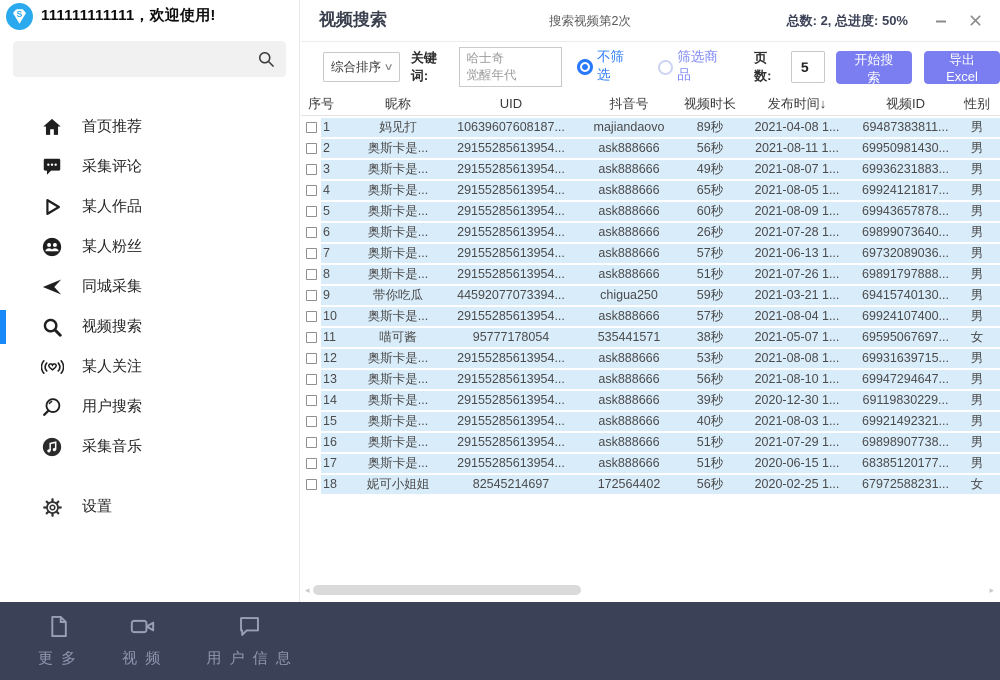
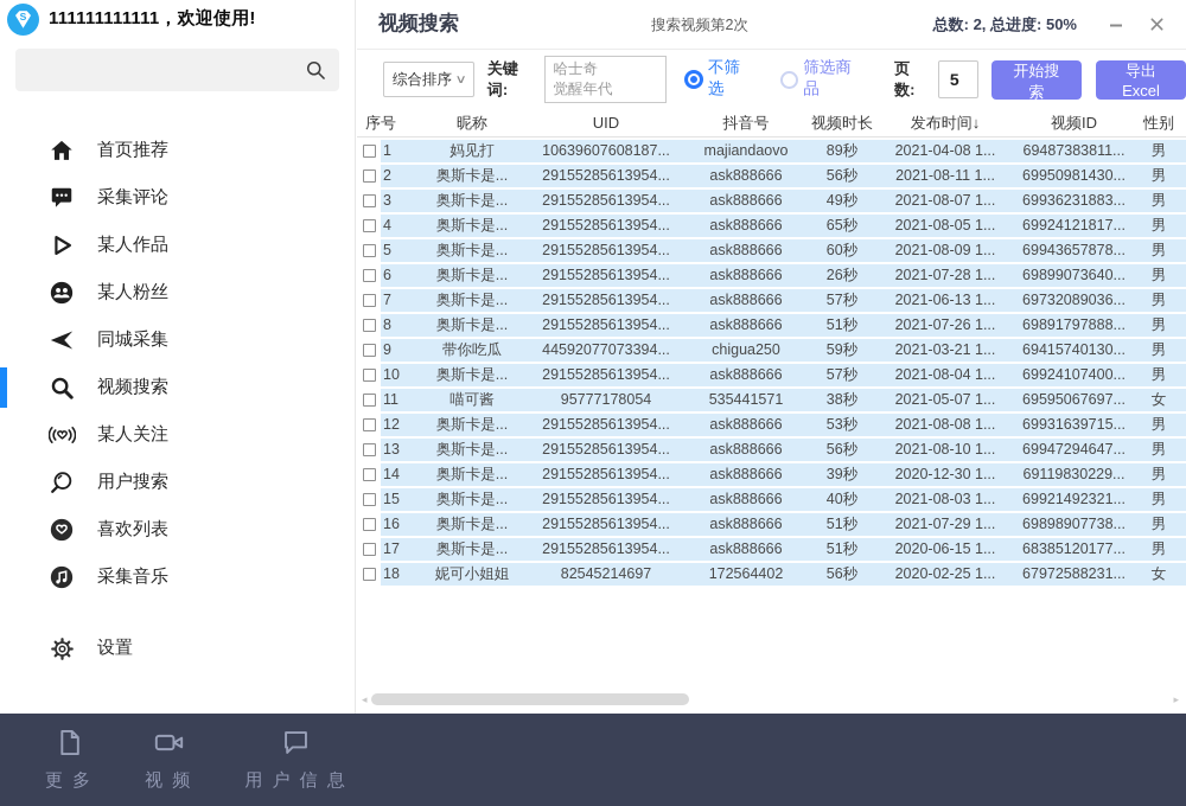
  S
  111111111111，欢迎使用!
  首页推荐
  采集评论
  某人作品
  某人粉丝
  同城采集
  视频搜索
  某人关注
  用户搜索
+ 喜欢列表
  采集音乐
  设置
  视频搜索
  搜索视频第2次
  总数: 2, 总进度: 50%
  综合排序
  ∨
  关键词:
  哈士奇
  觉醒年代
  不筛选
  筛选商品
  页数:
  5
  开始搜索
  导出Excel
  序号
  昵称
  UID
  抖音号
  视频时长
  发布时间↓
  视频ID
  性别
  1
  妈见打
  10639607608187...
  majiandaovo
  89秒
  2021-04-08 1...
  69487383811...
  男
  2
  奥斯卡是...
  29155285613954...
  ask888666
  56秒
  2021-08-11 1...
  69950981430...
  男
  3
  奥斯卡是...
  29155285613954...
  ask888666
  49秒
  2021-08-07 1...
  69936231883...
  男
  4
  奥斯卡是...
  29155285613954...
  ask888666
  65秒
  2021-08-05 1...
  69924121817...
  男
  5
  奥斯卡是...
  29155285613954...
  ask888666
  60秒
  2021-08-09 1...
  69943657878...
  男
  6
  奥斯卡是...
  29155285613954...
  ask888666
  26秒
  2021-07-28 1...
  69899073640...
  男
  7
  奥斯卡是...
  29155285613954...
  ask888666
  57秒
  2021-06-13 1...
  69732089036...
  男
  8
  奥斯卡是...
  29155285613954...
  ask888666
  51秒
  2021-07-26 1...
  69891797888...
  男
  9
  带你吃瓜
  44592077073394...
  chigua250
  59秒
  2021-03-21 1...
  69415740130...
  男
  10
  奥斯卡是...
  29155285613954...
  ask888666
  57秒
  2021-08-04 1...
  69924107400...
  男
  11
  喵可酱
  95777178054
  535441571
  38秒
  2021-05-07 1...
  69595067697...
  女
  12
  奥斯卡是...
  29155285613954...
  ask888666
  53秒
  2021-08-08 1...
  69931639715...
  男
  13
  奥斯卡是...
  29155285613954...
  ask888666
  56秒
  2021-08-10 1...
  69947294647...
  男
  14
  奥斯卡是...
  29155285613954...
  ask888666
  39秒
  2020-12-30 1...
  69119830229...
  男
  15
  奥斯卡是...
  29155285613954...
  ask888666
  40秒
  2021-08-03 1...
  69921492321...
  男
  16
  奥斯卡是...
  29155285613954...
  ask888666
  51秒
  2021-07-29 1...
  69898907738...
  男
  17
  奥斯卡是...
  29155285613954...
  ask888666
  51秒
  2020-06-15 1...
  68385120177...
  男
  18
  妮可小姐姐
  82545214697
  172564402
  56秒
  2020-02-25 1...
  67972588231...
  女
  ◂
  ▸
  更 多
  视 频
  用 户 信 息
